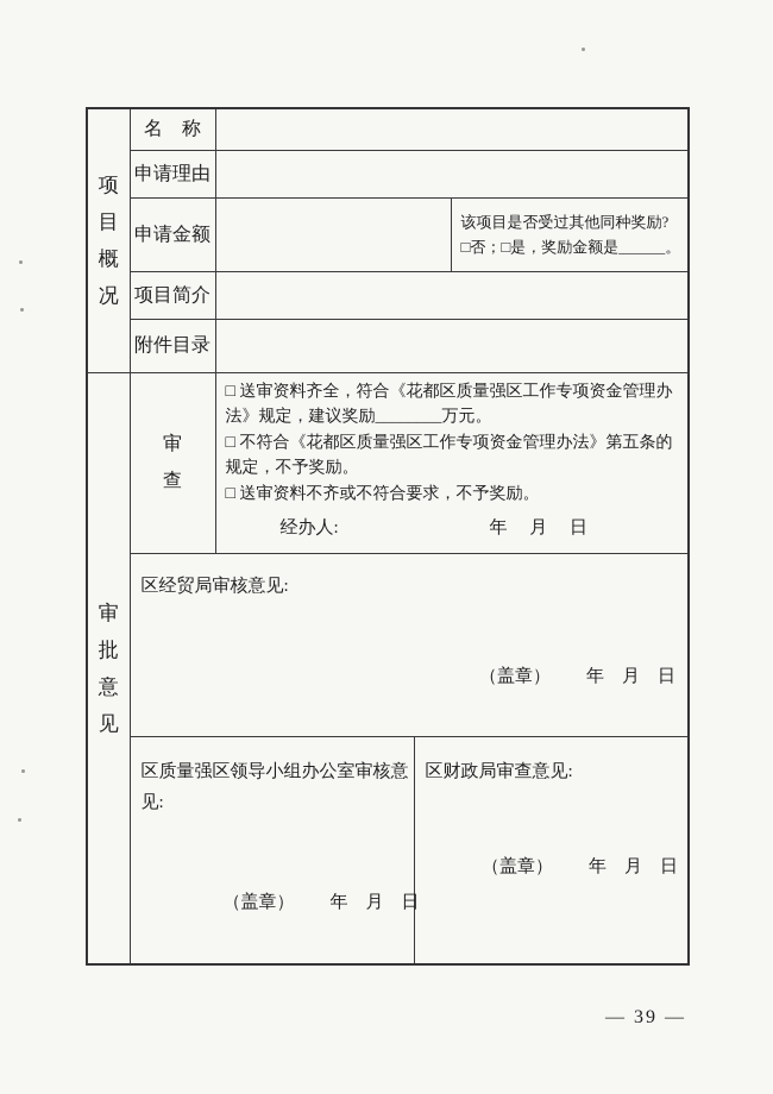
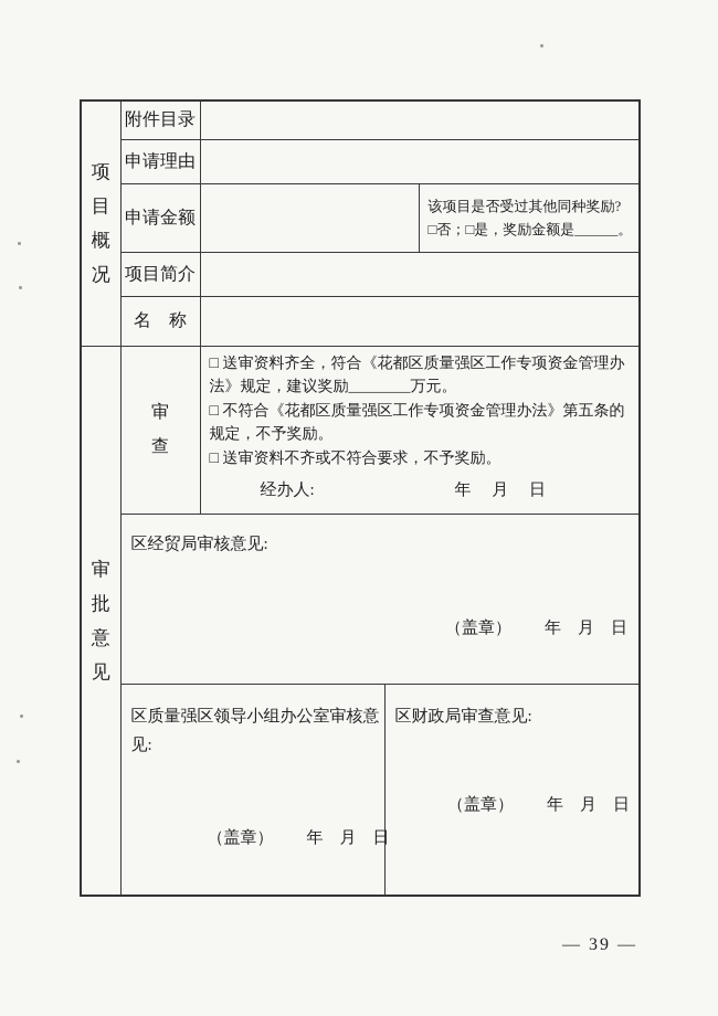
- 项 目 概 况	名 称
+ 项 目 概 况	附件目录
  申请理由
  申请金额		该项目是否受过其他同种奖励? □否；□是，奖励金额是______。
  项目简介
- 附件目录
+ 名 称
  审 批 意 见	审 查	□ 送审资料齐全，符合《花都区质量强区工作专项资金管理办法》规定，建议奖励________万元。 □ 不符合《花都区质量强区工作专项资金管理办法》第五条的规定，不予奖励。 □ 送审资料不齐或不符合要求，不予奖励。 经办人: 年 月 日
  区经贸局审核意见: （盖章） 年 月 日
  区质量强区领导小组办公室审核意见: （盖章） 年 月 日	区财政局审查意见: （盖章） 年 月 日
  — 39 —
